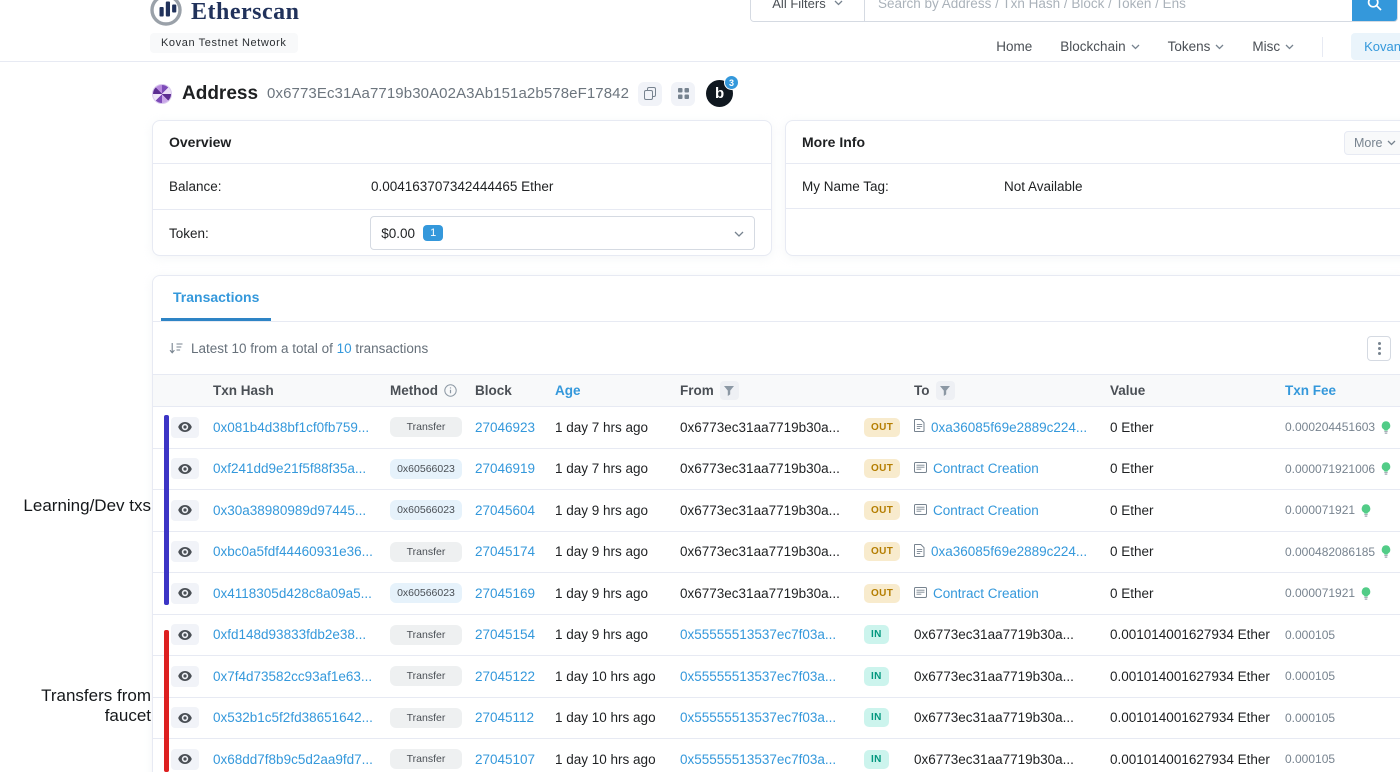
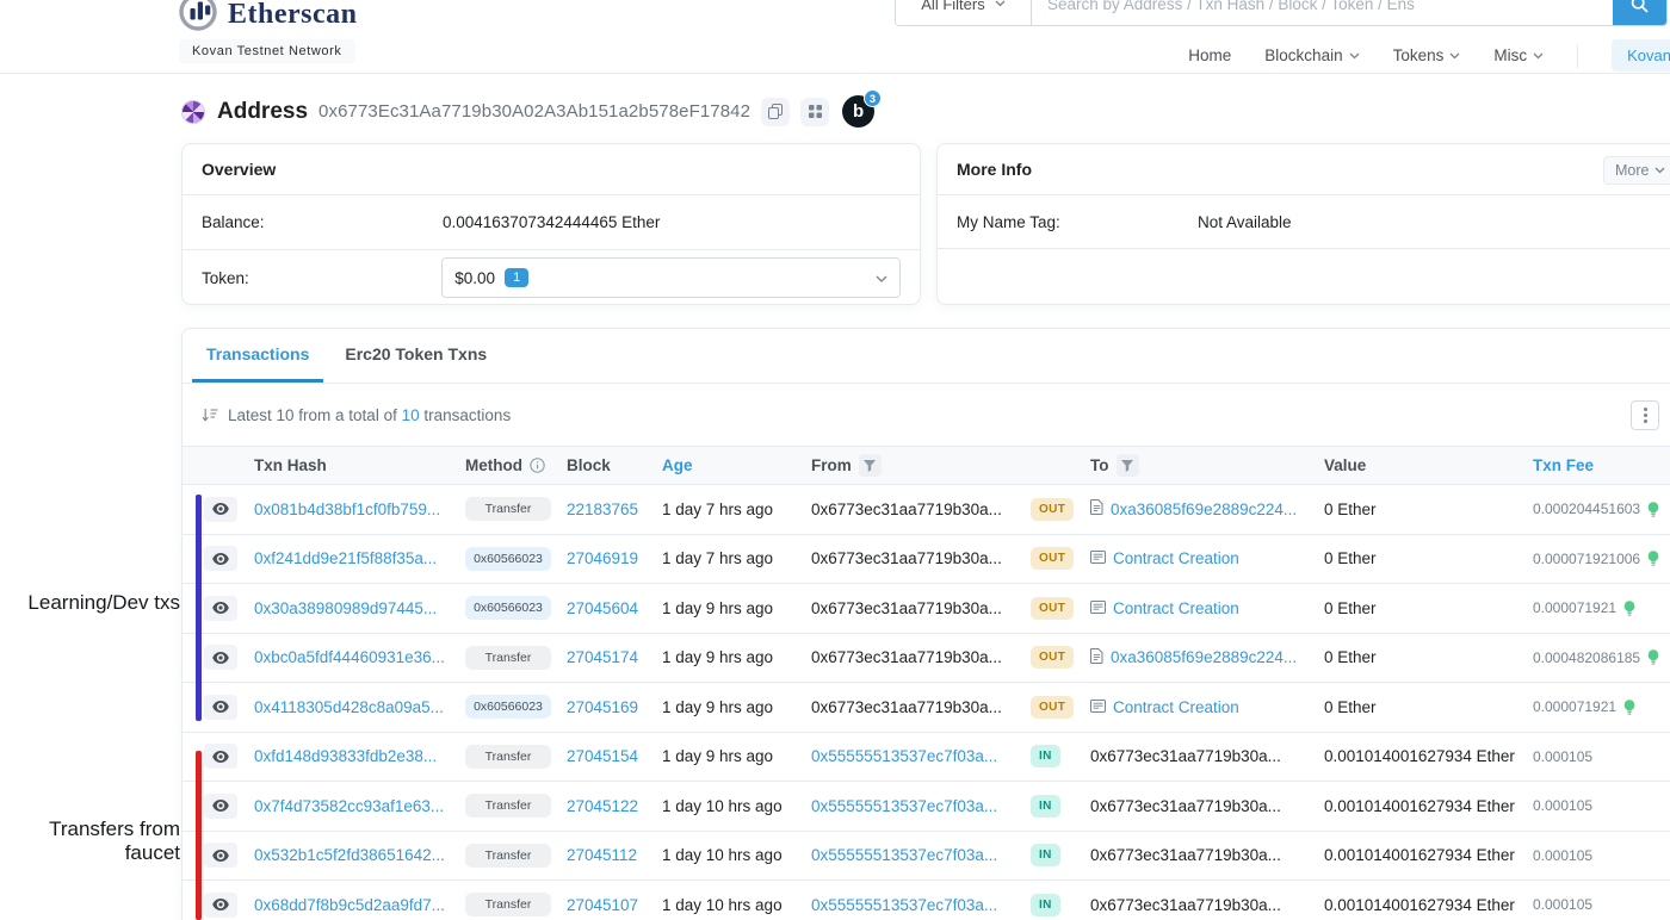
  Etherscan
  Kovan Testnet Network
  All Filters
  Search by Address / Txn Hash / Block / Token / Ens
  Home
  Blockchain
  Tokens
  Misc
  Kovan
  Address
  0x6773Ec31Aa7719b30A02A3Ab151a2b578eF17842
  b
  3
  Overview
  Balance:
  0.004163707342444465 Ether
  Token:
  $0.00
  1
  More Info
  More
  My Name Tag:
  Not Available
  Transactions
+ Erc20 Token Txns
  Latest 10 from a total of 10 transactions
  Txn Hash
  Method
  Block
  Age
  From
  To
  Value
  Txn Fee
  0x081b4d38bf1cf0fb759...
  Transfer
- 27046923
+ 22183765
  1 day 7 hrs ago
  0x6773ec31aa7719b30a...
  OUT
  0xa36085f69e2889c224...
  0 Ether
  0.000204451603
  0xf241dd9e21f5f88f35a...
  0x60566023
  27046919
  1 day 7 hrs ago
  0x6773ec31aa7719b30a...
  OUT
  Contract Creation
  0 Ether
  0.000071921006
  0x30a38980989d97445...
  0x60566023
  27045604
  1 day 9 hrs ago
  0x6773ec31aa7719b30a...
  OUT
  Contract Creation
  0 Ether
  0.000071921
  0xbc0a5fdf44460931e36...
  Transfer
  27045174
  1 day 9 hrs ago
  0x6773ec31aa7719b30a...
  OUT
  0xa36085f69e2889c224...
  0 Ether
  0.000482086185
  0x4118305d428c8a09a5...
  0x60566023
  27045169
  1 day 9 hrs ago
  0x6773ec31aa7719b30a...
  OUT
  Contract Creation
  0 Ether
  0.000071921
  0xfd148d93833fdb2e38...
  Transfer
  27045154
  1 day 9 hrs ago
  0x55555513537ec7f03a...
  IN
  0x6773ec31aa7719b30a...
  0.001014001627934 Ether
  0.000105
  0x7f4d73582cc93af1e63...
  Transfer
  27045122
  1 day 10 hrs ago
  0x55555513537ec7f03a...
  IN
  0x6773ec31aa7719b30a...
  0.001014001627934 Ether
  0.000105
  0x532b1c5f2fd38651642...
  Transfer
  27045112
  1 day 10 hrs ago
  0x55555513537ec7f03a...
  IN
  0x6773ec31aa7719b30a...
  0.001014001627934 Ether
  0.000105
  0x68dd7f8b9c5d2aa9fd7...
  Transfer
  27045107
  1 day 10 hrs ago
  0x55555513537ec7f03a...
  IN
  0x6773ec31aa7719b30a...
  0.001014001627934 Ether
  0.000105
  Learning/Dev txs
  Transfers from faucet
